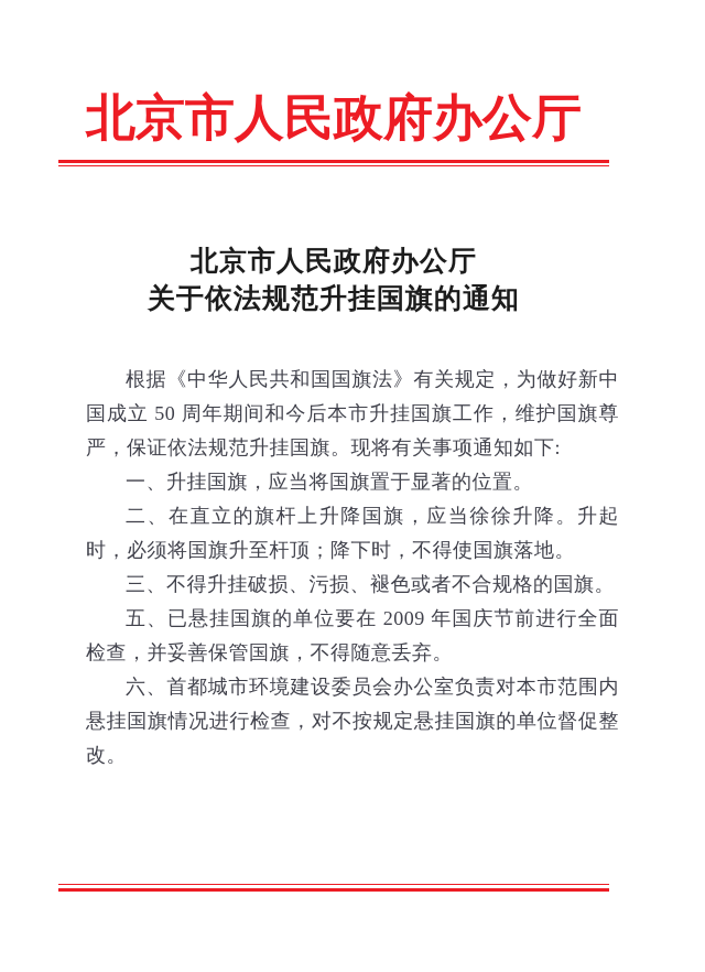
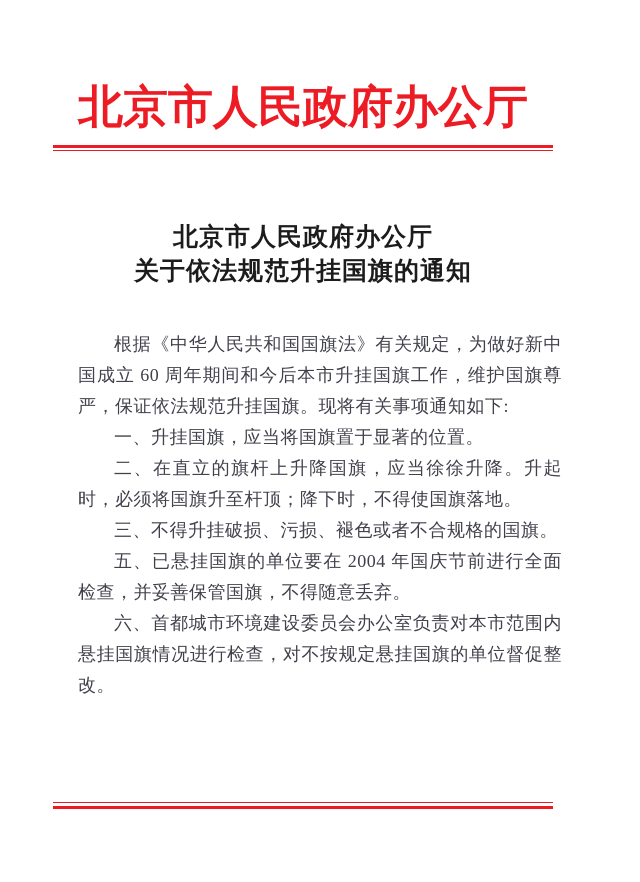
  北京市人民政府办公厅
  北京市人民政府办公厅
  关于依法规范升挂国旗的通知
- 根据《中华人民共和国国旗法》有关规定，为做好新中国成立 50 周年期间和今后本市升挂国旗工作，维护国旗尊严，保证依法规范升挂国旗。现将有关事项通知如下:
+ 根据《中华人民共和国国旗法》有关规定，为做好新中国成立 60 周年期间和今后本市升挂国旗工作，维护国旗尊严，保证依法规范升挂国旗。现将有关事项通知如下:
  一、升挂国旗，应当将国旗置于显著的位置。
  二、在直立的旗杆上升降国旗，应当徐徐升降。升起时，必须将国旗升至杆顶；降下时，不得使国旗落地。
  三、不得升挂破损、污损、褪色或者不合规格的国旗。
- 五、已悬挂国旗的单位要在 2009 年国庆节前进行全面检查，并妥善保管国旗，不得随意丢弃。
+ 五、已悬挂国旗的单位要在 2004 年国庆节前进行全面检查，并妥善保管国旗，不得随意丢弃。
  六、首都城市环境建设委员会办公室负责对本市范围内悬挂国旗情况进行检查，对不按规定悬挂国旗的单位督促整改。
